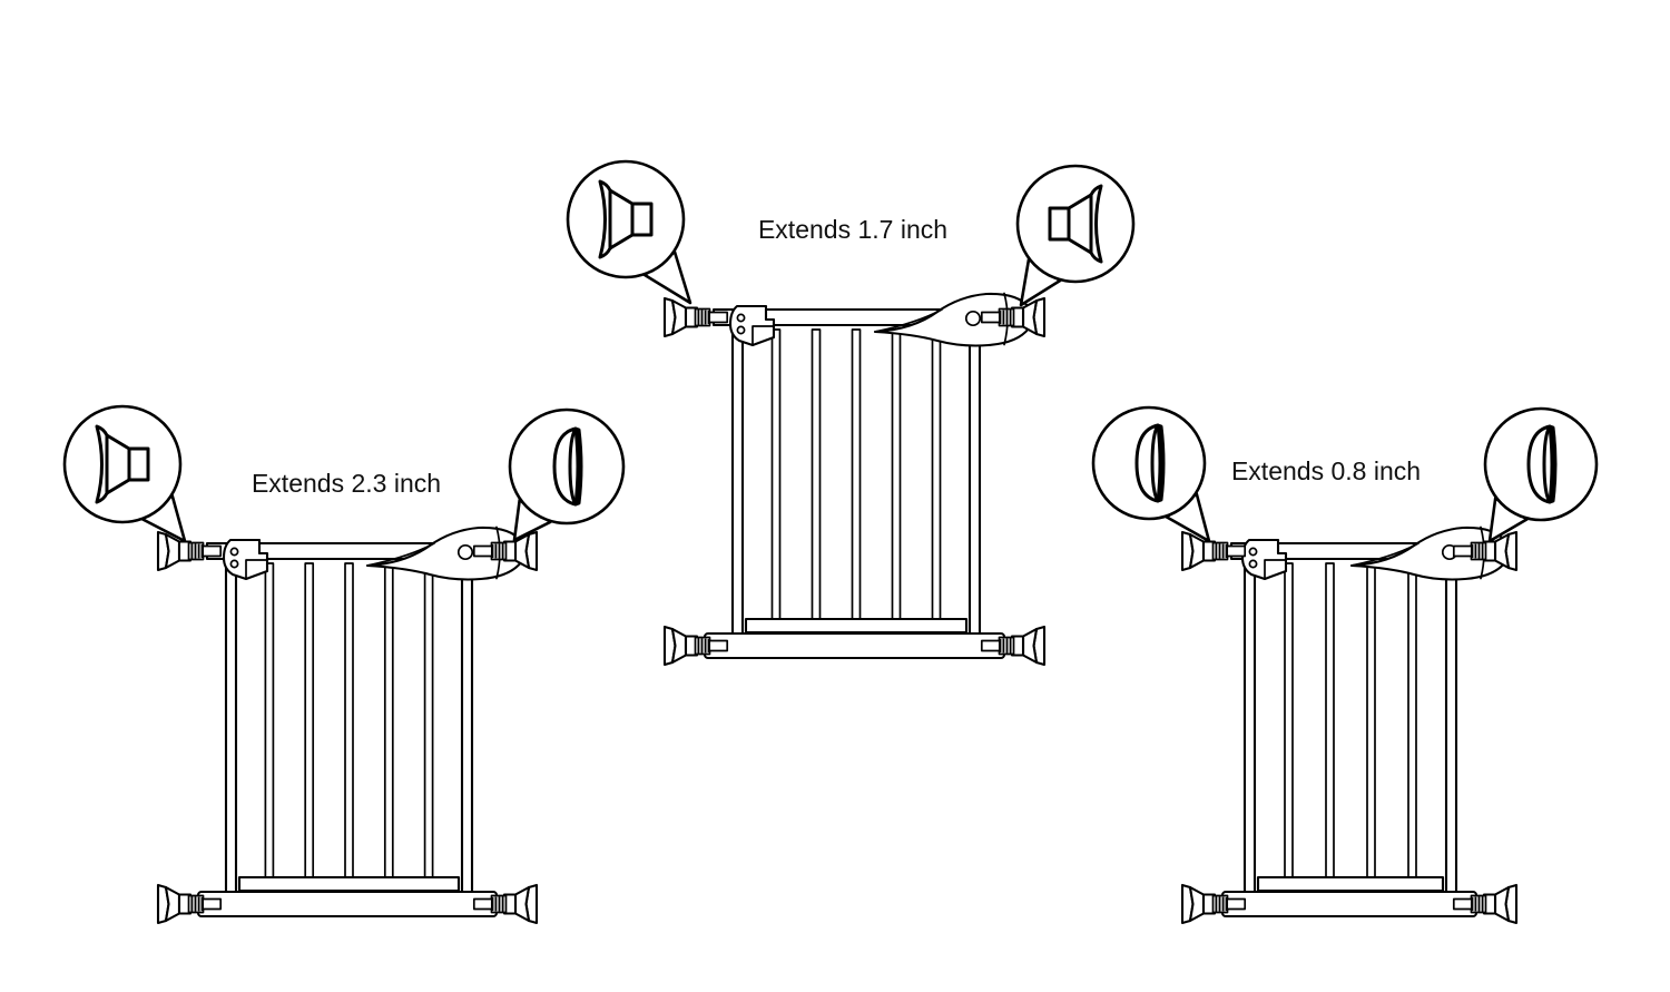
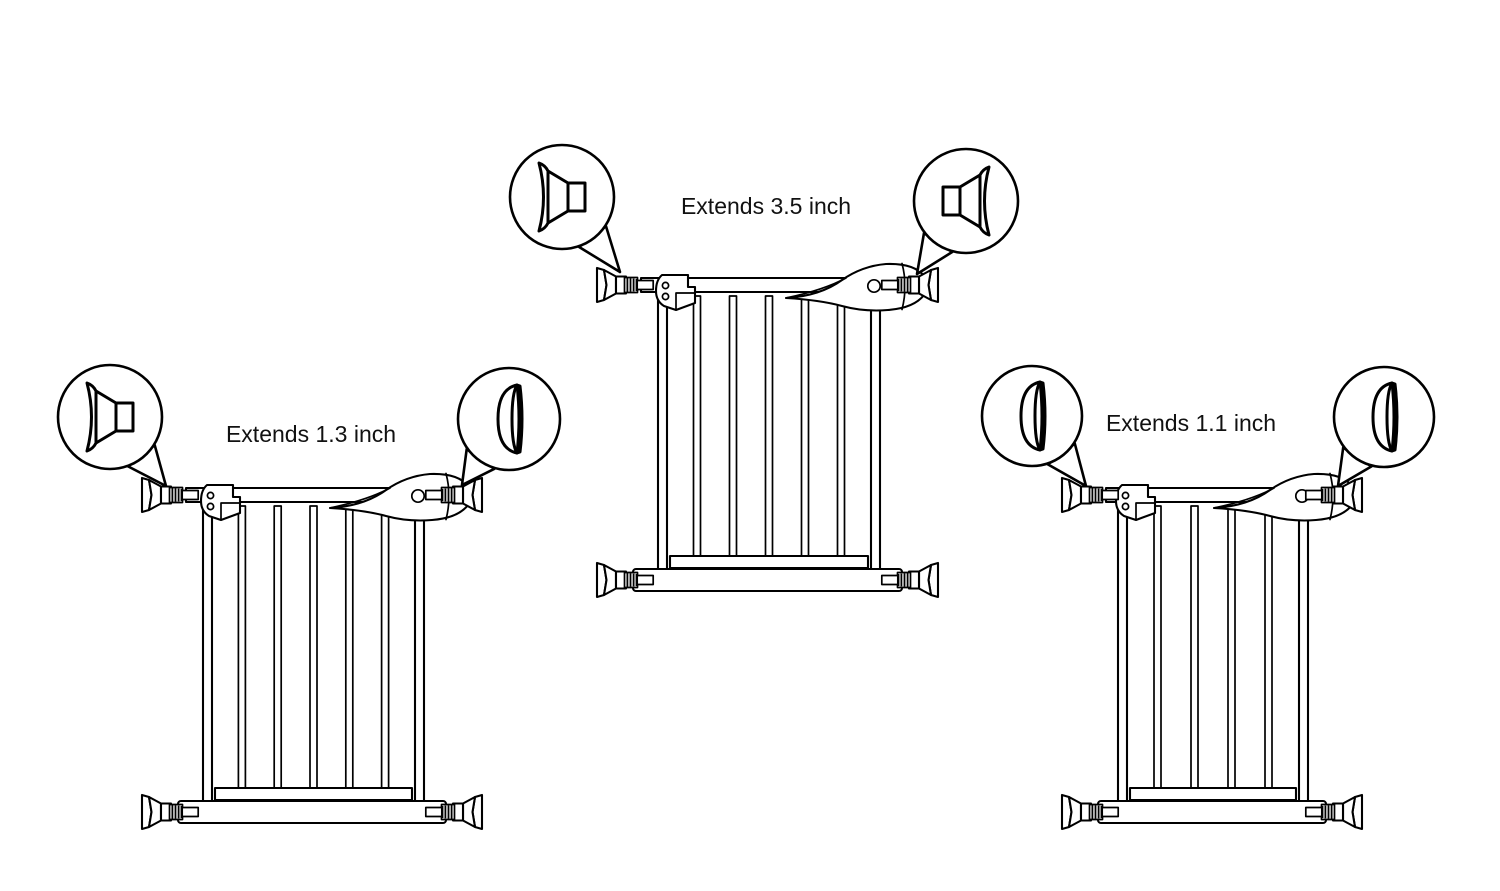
- Extends 2.3 inch
+ Extends 1.3 inch
- Extends 1.7 inch
+ Extends 3.5 inch
- Extends 0.8 inch
+ Extends 1.1 inch
